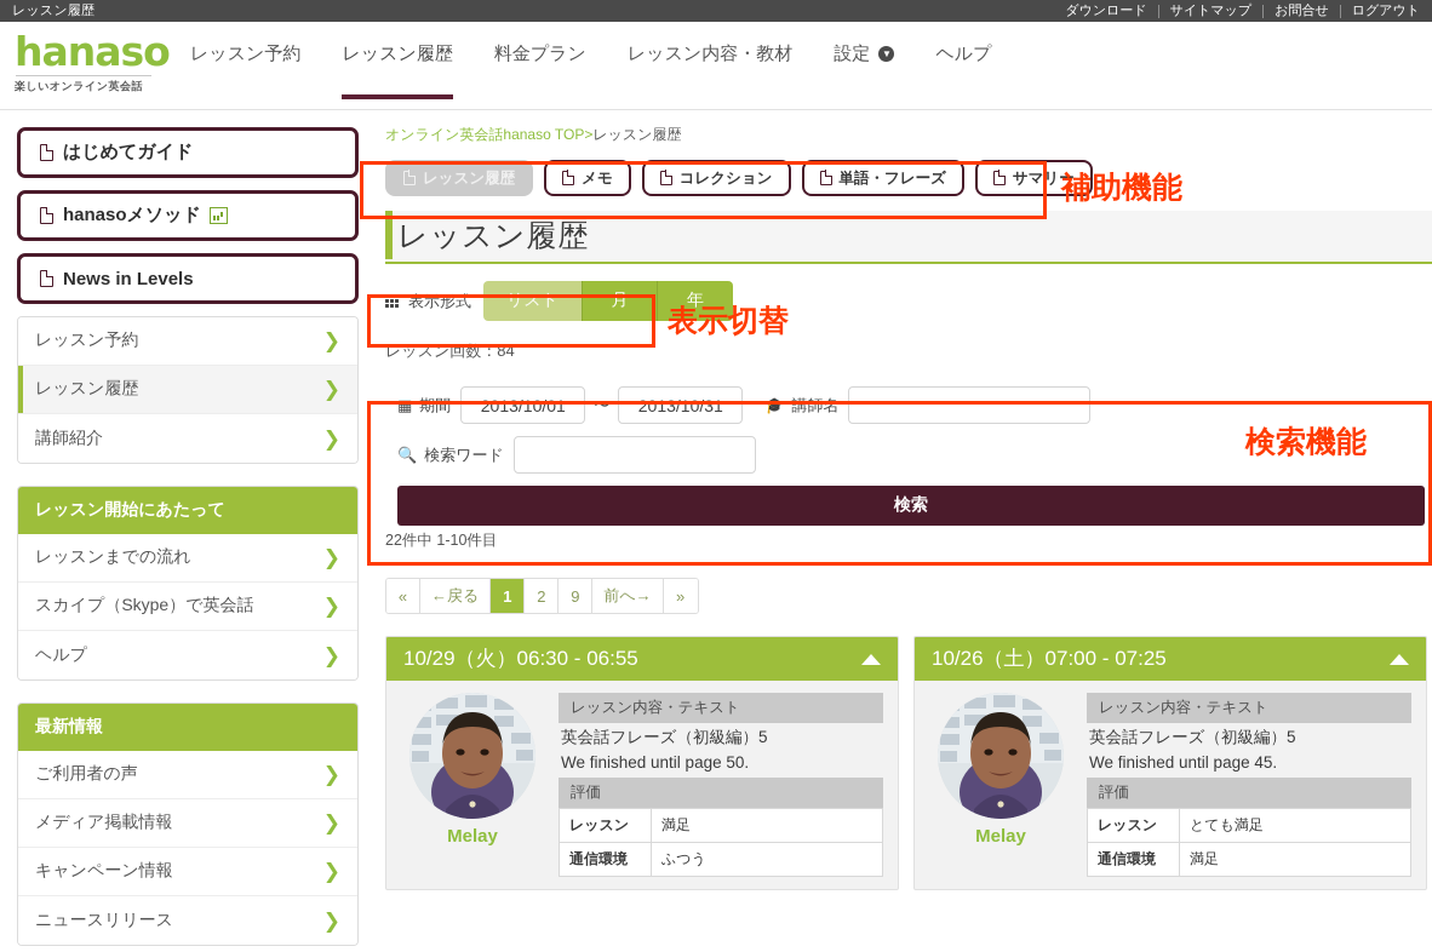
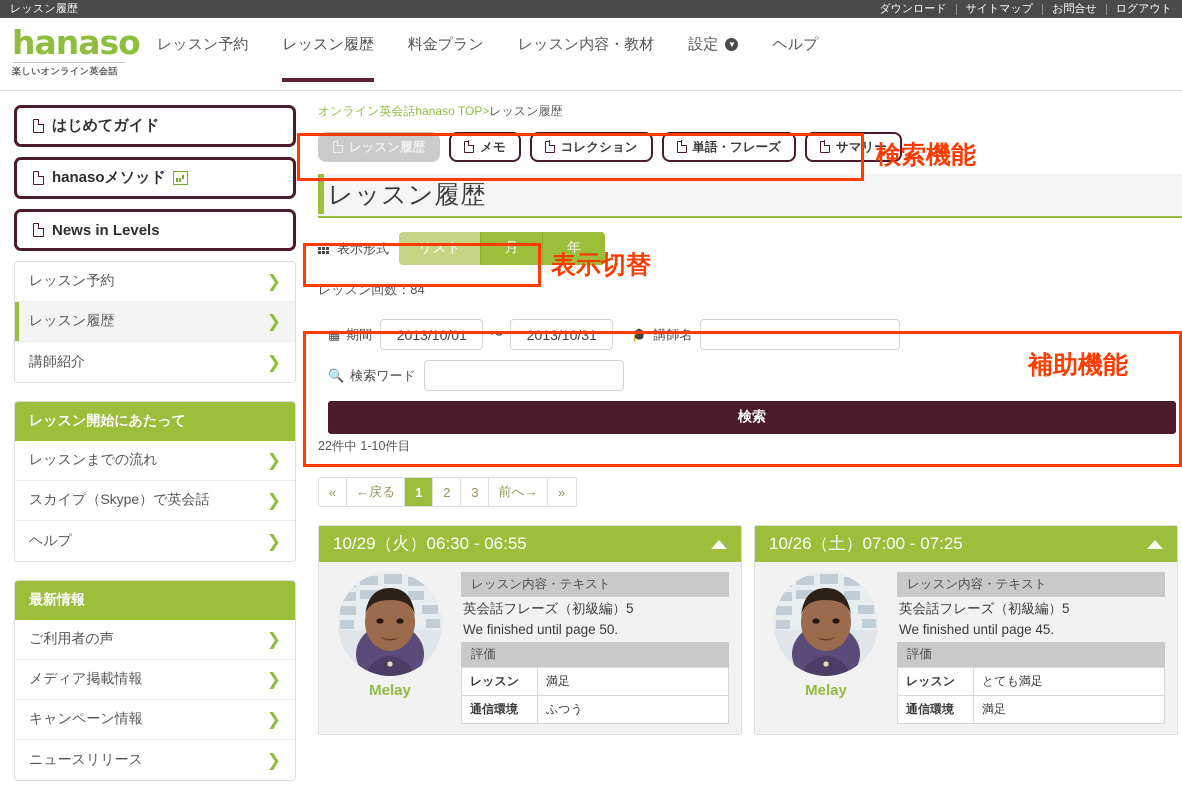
  レッスン履歴
  ダウンロード
  サイトマップ
  お問合せ
  ログアウト
  hanaso
  楽しいオンライン英会話
  レッスン予約
  レッスン履歴
  料金プラン
  レッスン内容・教材
  設定 ▼
  ヘルプ
  はじめてガイド
  hanasoメソッド
  News in Levels
  レッスン予約
  ❯
  レッスン履歴
  ❯
  講師紹介
  ❯
  レッスン開始にあたって
  レッスンまでの流れ
  ❯
  スカイプ（Skype）で英会話
  ❯
  ヘルプ
  ❯
  最新情報
  ご利用者の声
  ❯
  メディア掲載情報
  ❯
  キャンペーン情報
  ❯
  ニュースリリース
  ❯
  オンライン英会話hanaso TOP>レッスン履歴
  レッスン履歴
  メモ
  コレクション
  単語・フレーズ
  サマリー
  レッスン履歴
  表示形式
  リスト
  月
  年
  レッスン回数：84
  ▦
  期間
  2013/10/01
  〜
  2013/10/31
  🎓
  講師名
  🔍
  検索ワード
  検索
  22件中 1-10件目
  «
  ←戻る
  1
  2
- 9
+ 3
  前へ→
  »
  10/29（火）06:30 - 06:55
  Melay
  レッスン内容・テキスト
  英会話フレーズ（初級編）5
  We finished until page 50.
  評価
  レッスン	満足
  通信環境	ふつう
  10/26（土）07:00 - 07:25
  Melay
  レッスン内容・テキスト
  英会話フレーズ（初級編）5
  We finished until page 45.
  評価
  レッスン	とても満足
  通信環境	満足
- 補助機能
+ 検索機能
  表示切替
- 検索機能
+ 補助機能
